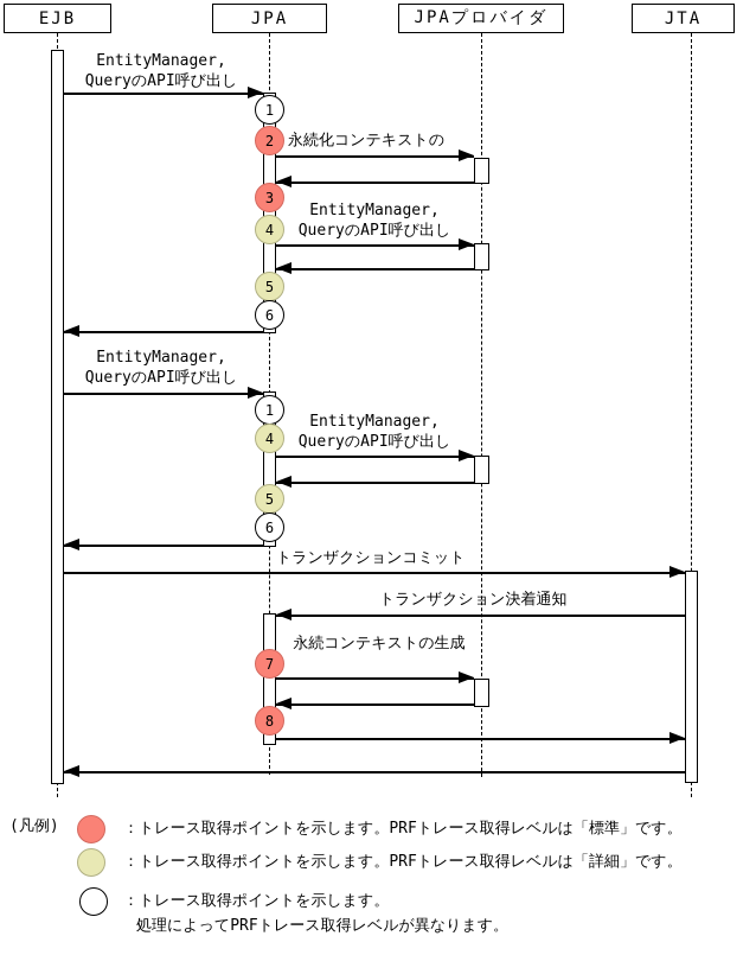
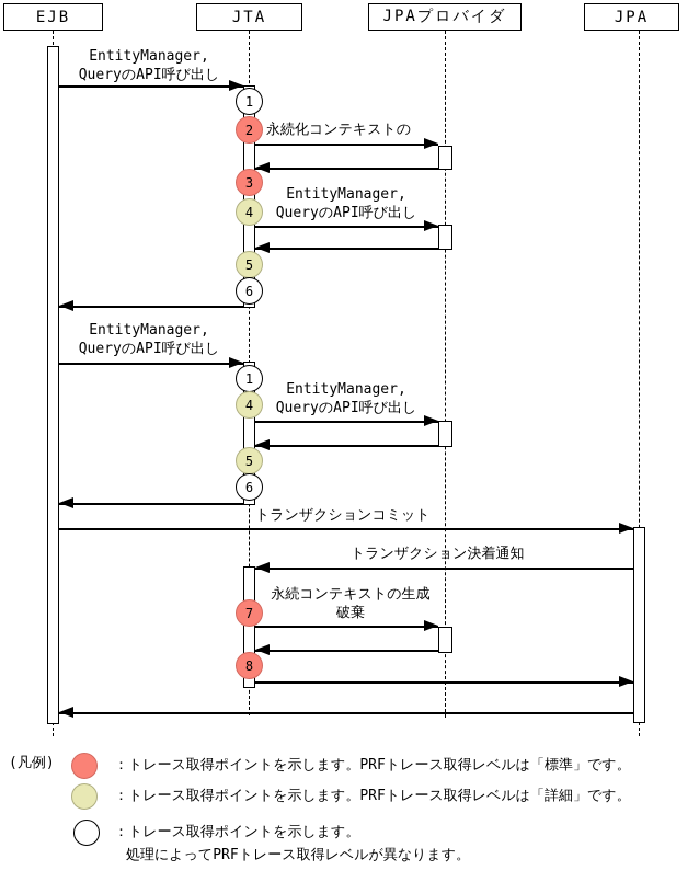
  EJB
- JPA
+ JTA
  JPAプロバイダ
- JTA
+ JPA
  1
  2
  3
  4
  5
  6
  1
  4
  5
  6
  7
  8
  EntityManager,
  QueryのAPI呼び出し
  永続化コンテキストの
  EntityManager,
  QueryのAPI呼び出し
  EntityManager,
  QueryのAPI呼び出し
  EntityManager,
  QueryのAPI呼び出し
  トランザクションコミット
  トランザクション決着通知
  永続コンテキストの生成
+ 破棄
  (凡例)
  ：トレース取得ポイントを示します。PRFトレース取得レベルは「標準」です。
  ：トレース取得ポイントを示します。PRFトレース取得レベルは「詳細」です。
  ：トレース取得ポイントを示します。
  処理によってPRFトレース取得レベルが異なります。
